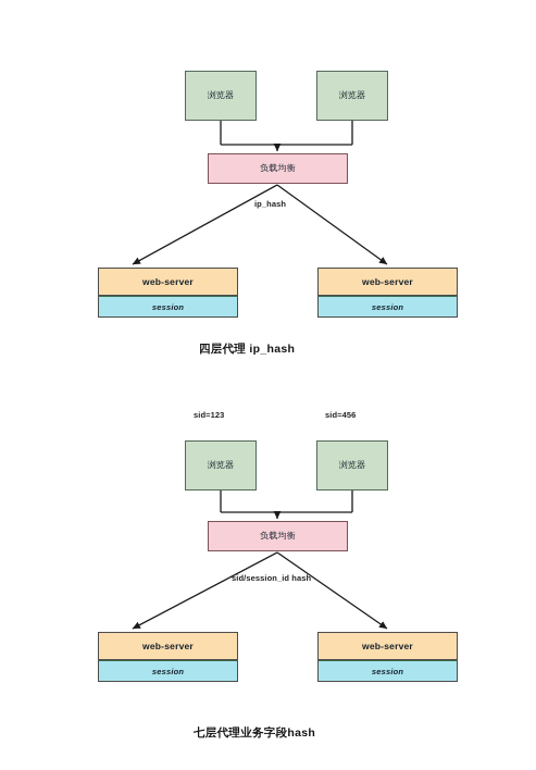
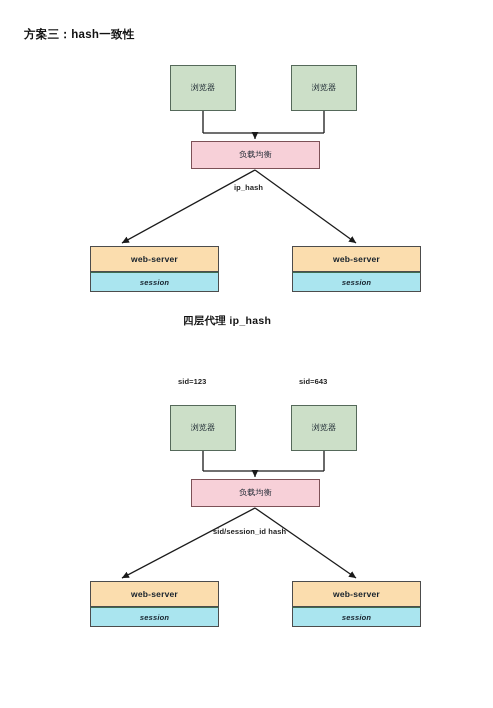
+ 方案三：hash一致性
  浏览器
  浏览器
  负载均衡
  ip_hash
  web-server
  session
  web-server
  session
  四层代理 ip_hash
  sid=123
- sid=456
+ sid=643
  浏览器
  浏览器
  负载均衡
  sid/session_id hash
  web-server
  session
  web-server
  session
- 七层代理业务字段hash
